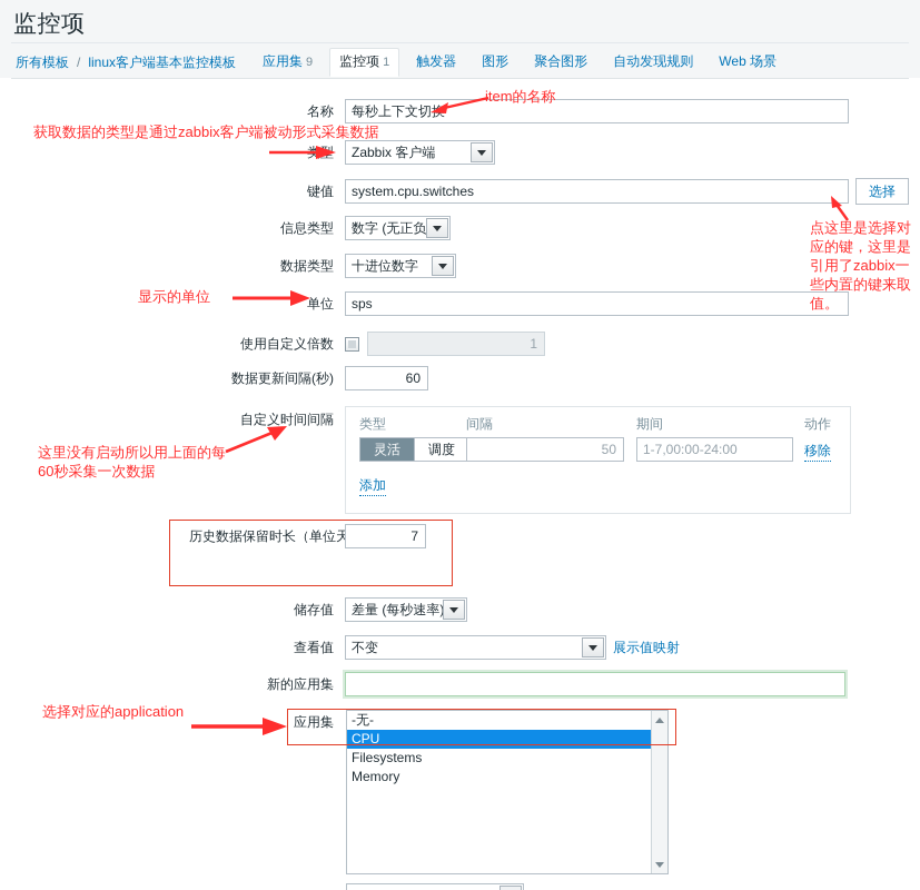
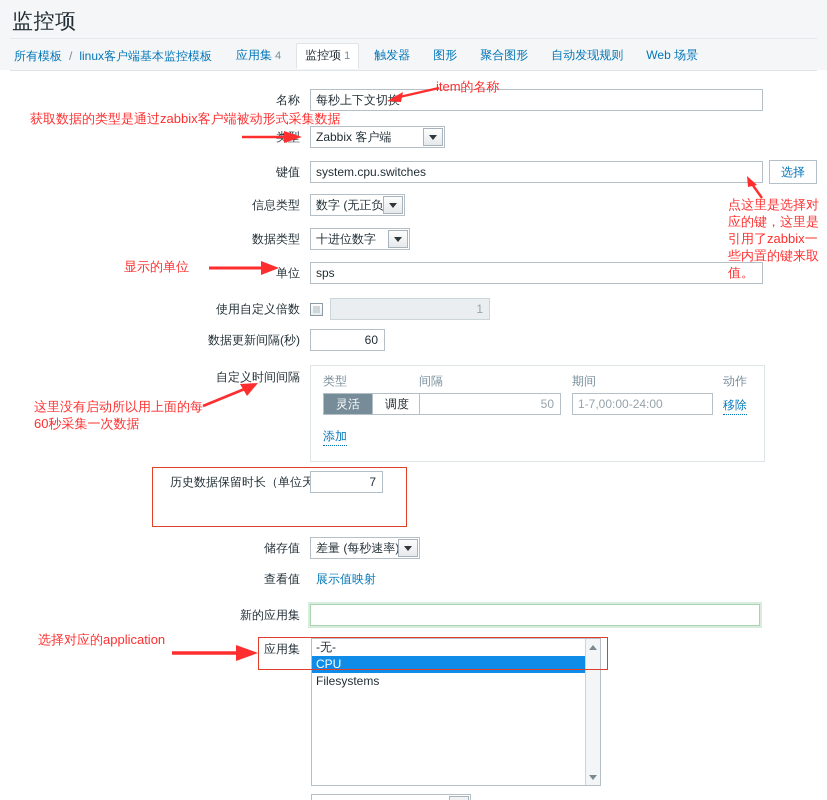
  监控项
  所有模板
  /
  linux客户端基本监控模板
- 应用集 9
+ 应用集 4
  监控项 1
  触发器
  图形
  聚合图形
  自动发现规则
  Web 场景
  名称
  每秒上下文切
  Zabbix 客户端
  键值
  system.cpu.switches
  选择
  信息类型
  数字 (无正负
  数据类型
  十进位数字
  单位
  sps
  使用自定义倍数
  1
  数据更新间隔(秒)
  60
  自定义时间间隔
  类型
  间隔
  期间
  动作
  灵活
  调度
  50
  1-7,00:00-24:00
  移除
  添加
  历史数据保留时长（单位天
  7
  储存值
  差量 (每秒速率
  查看值
- 不变
  展示值映射
  新的应用集
  应用集
  -无-
  CPU
  Filesystems
- Memory
  item的名称
  获取数据的类型是通过zabbix客户端被动形式采集数据
  点这里是选择对应的键，这里是引用了zabbix一些内置的键来取值。
  显示的单位
  这里没有启动所以用上面的每
  60秒采集一次数据
  选择对应的application
